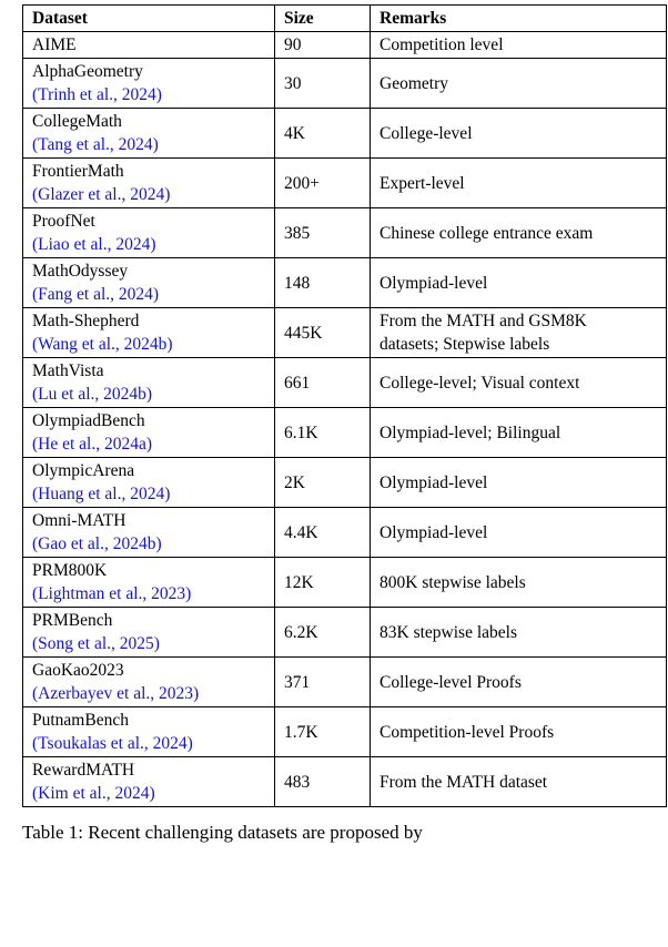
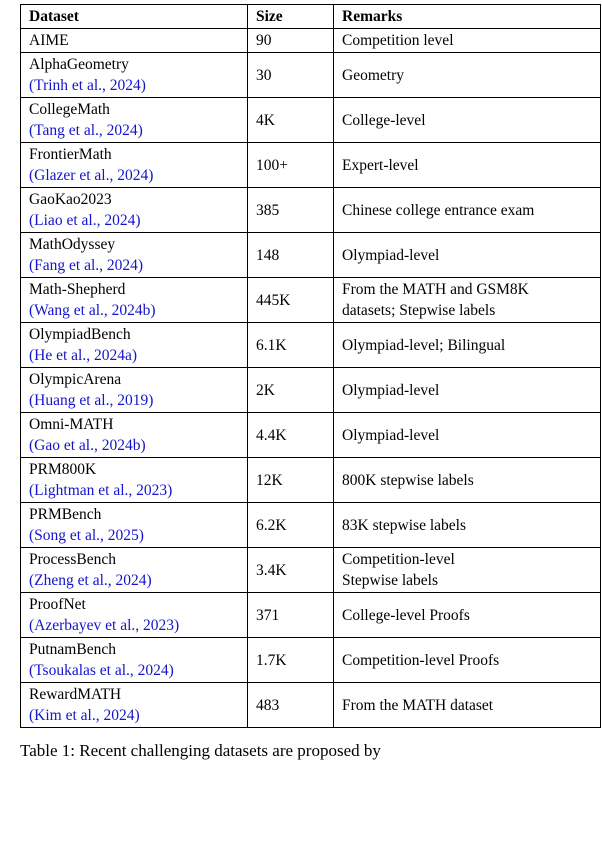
  Dataset	Size	Remarks
  AIME	90	Competition level
  AlphaGeometry (Trinh et al., 2024)	30	Geometry
  CollegeMath (Tang et al., 2024)	4K	College-level
- FrontierMath (Glazer et al., 2024)	200+	Expert-level
+ FrontierMath (Glazer et al., 2024)	100+	Expert-level
- ProofNet (Liao et al., 2024)	385	Chinese college entrance exam
+ GaoKao2023 (Liao et al., 2024)	385	Chinese college entrance exam
  MathOdyssey (Fang et al., 2024)	148	Olympiad-level
  Math-Shepherd (Wang et al., 2024b)	445K	From the MATH and GSM8K datasets; Stepwise labels
- MathVista (Lu et al., 2024b)	661	College-level; Visual context
  OlympiadBench (He et al., 2024a)	6.1K	Olympiad-level; Bilingual
- OlympicArena (Huang et al., 2024)	2K	Olympiad-level
+ OlympicArena (Huang et al., 2019)	2K	Olympiad-level
  Omni-MATH (Gao et al., 2024b)	4.4K	Olympiad-level
  PRM800K (Lightman et al., 2023)	12K	800K stepwise labels
  PRMBench (Song et al., 2025)	6.2K	83K stepwise labels
+ ProcessBench (Zheng et al., 2024)	3.4K	Competition-level Stepwise labels
- GaoKao2023 (Azerbayev et al., 2023)	371	College-level Proofs
+ ProofNet (Azerbayev et al., 2023)	371	College-level Proofs
  PutnamBench (Tsoukalas et al., 2024)	1.7K	Competition-level Proofs
  RewardMATH (Kim et al., 2024)	483	From the MATH dataset
  Table 1: Recent challenging datasets are proposed by
